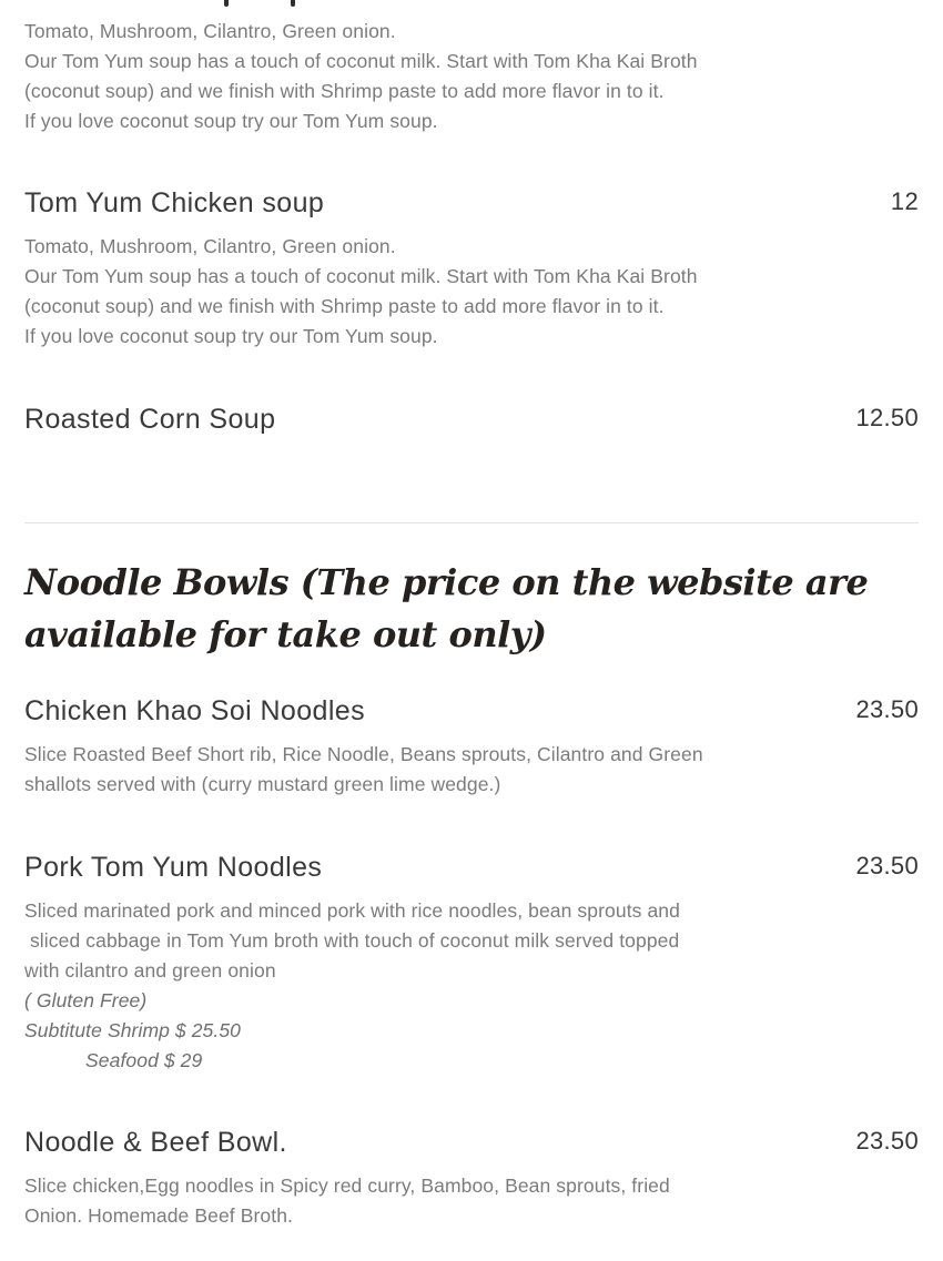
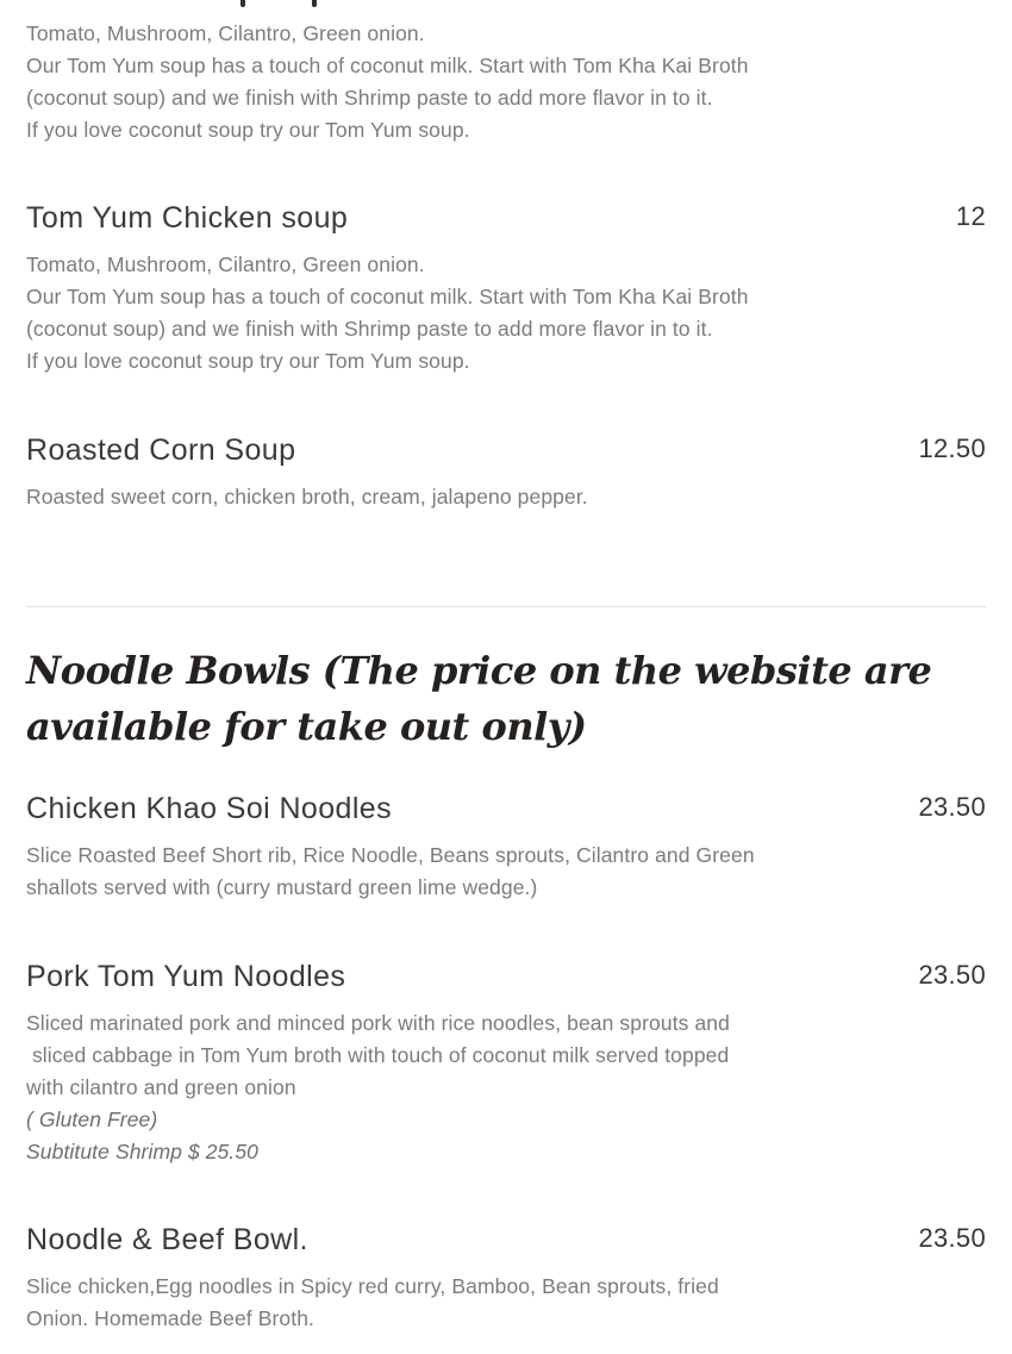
  Tomato, Mushroom, Cilantro, Green onion.
  Our Tom Yum soup has a touch of coconut milk. Start with Tom Kha Kai Broth
  (coconut soup) and we finish with Shrimp paste to add more flavor in to it.
  If you love coconut soup try our Tom Yum soup.
  Tom Yum Chicken soup
  12
  Tomato, Mushroom, Cilantro, Green onion.
  Our Tom Yum soup has a touch of coconut milk. Start with Tom Kha Kai Broth
  (coconut soup) and we finish with Shrimp paste to add more flavor in to it.
  If you love coconut soup try our Tom Yum soup.
  Roasted Corn Soup
  12.50
+ Roasted sweet corn, chicken broth, cream, jalapeno pepper.
  Noodle Bowls (The price on the website are available for take out only)
  Chicken Khao Soi Noodles
  23.50
  Slice Roasted Beef Short rib, Rice Noodle, Beans sprouts, Cilantro and Green
  shallots served with (curry mustard green lime wedge.)
  Pork Tom Yum Noodles
  23.50
  Sliced marinated pork and minced pork with rice noodles, bean sprouts and
  sliced cabbage in Tom Yum broth with touch of coconut milk served topped
  with cilantro and green onion
  ( Gluten Free)
  Subtitute Shrimp $ 25.50
- Seafood $ 29
  Noodle & Beef Bowl.
  23.50
  Slice chicken,Egg noodles in Spicy red curry, Bamboo, Bean sprouts, fried
  Onion. Homemade Beef Broth.
